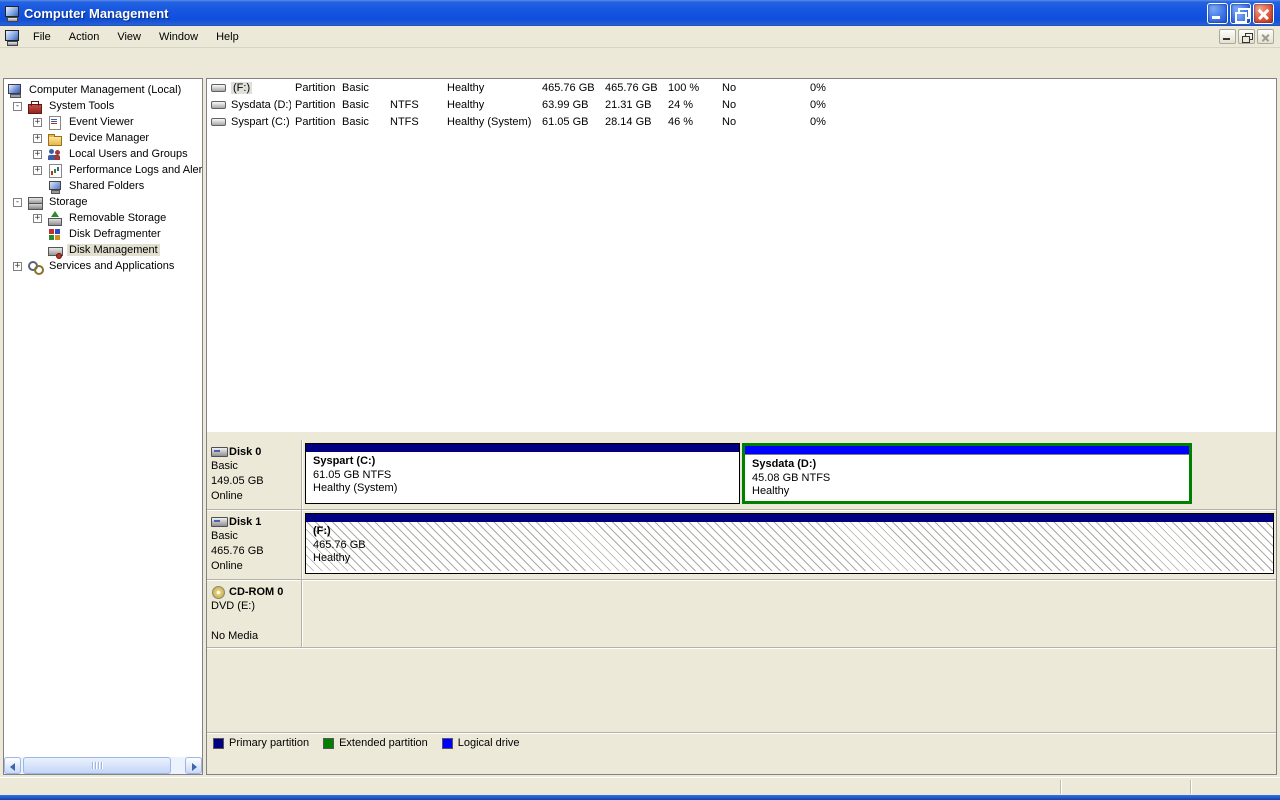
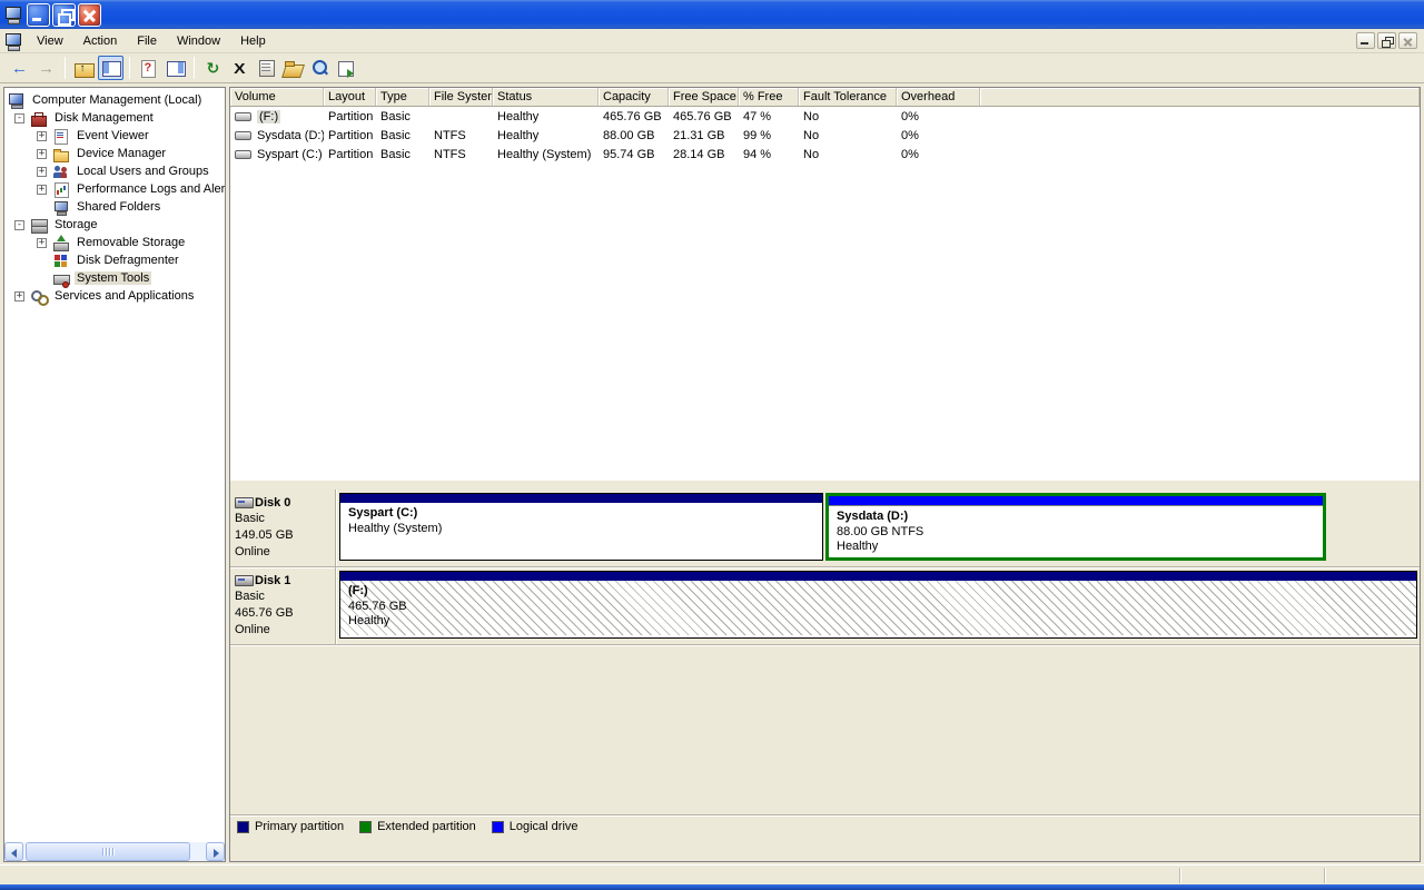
- Computer Management
- File
+ View
  Action
- View
+ File
  Window
  Help
+ ←
+ →
+ ↻
+ X
  Computer Management (Local)
  -
- System Tools
+ Disk Management
  +
  Event Viewer
  +
  Device Manager
  +
  Local Users and Groups
  +
  Performance Logs and Aler
  Shared Folders
  -
  Storage
  +
  Removable Storage
  Disk Defragmenter
- Disk Management
+ System Tools
  +
  Services and Applications
+ Volume
+ Layout
+ Type
+ File System
+ Status
+ Capacity
+ Free Space
+ % Free
+ Fault Tolerance
+ Overhead
  (F:)
  Partition
  Basic
  Healthy
  465.76 GB
  465.76 GB
- 100 %
+ 47 %
  No
  0%
  Sysdata (D:)
  Partition
  Basic
  NTFS
  Healthy
- 63.99 GB
+ 88.00 GB
  21.31 GB
- 24 %
+ 99 %
  No
  0%
  Syspart (C:)
  Partition
  Basic
  NTFS
  Healthy (System)
- 61.05 GB
+ 95.74 GB
  28.14 GB
- 46 %
+ 94 %
  No
  0%
  Disk 0
  Basic
  149.05 GB
  Online
  Syspart (C:)
- 61.05 GB NTFS
  Healthy (System)
  Sysdata (D:)
- 45.08 GB NTFS
+ 88.00 GB NTFS
  Healthy
  Disk 1
  Basic
  465.76 GB
  Online
  (F:)
  465.76 GB
  Healthy
- CD-ROM 0
- DVD (E:)
- No Media
  Primary partition
  Extended partition
  Logical drive
